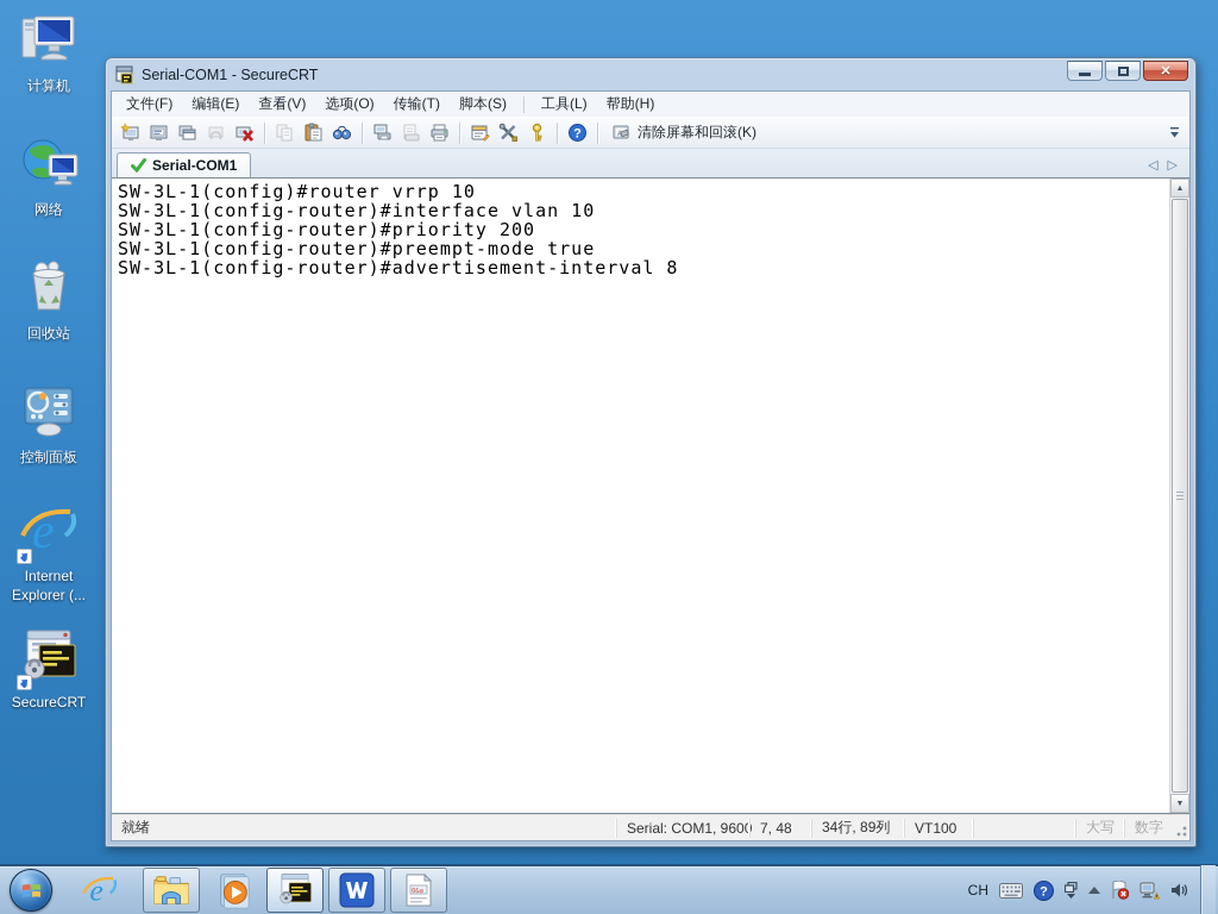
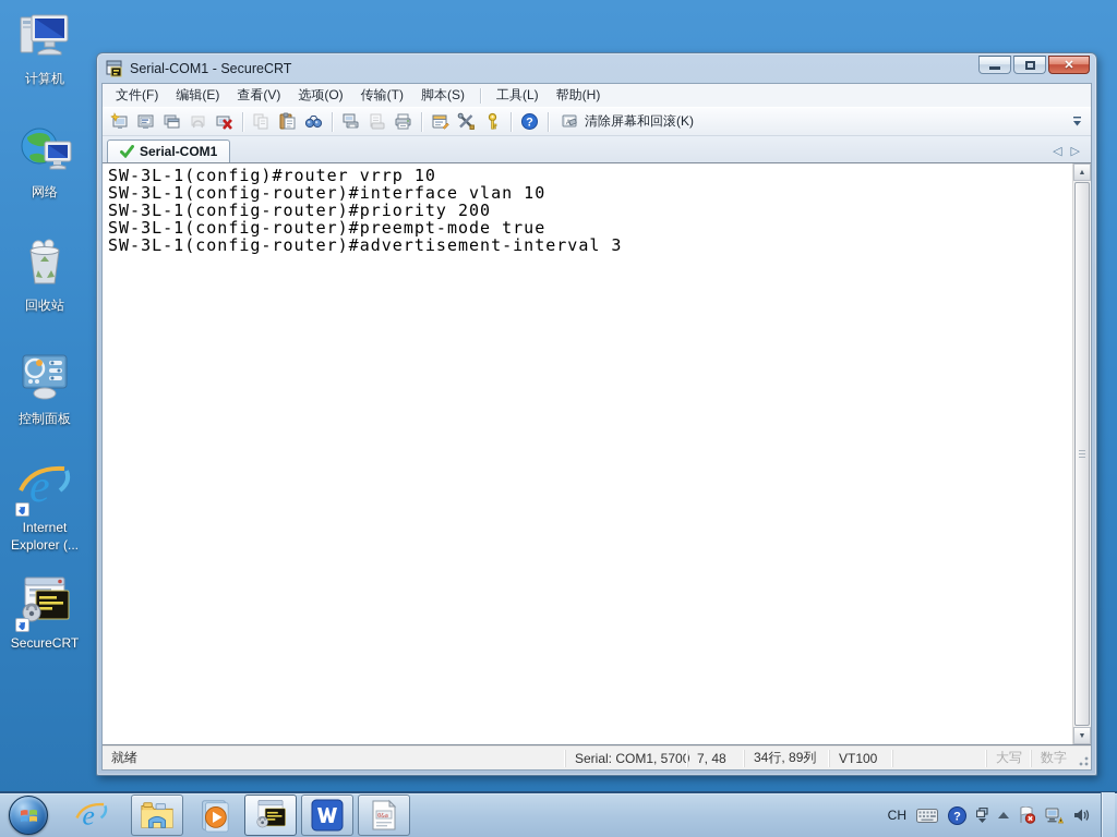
  计算机
  网络
  回收站
  控制面板
  e
  Internet Explorer (...
  SecureCRT
  Serial-COM1 - SecureCRT
  ✕
  文件(F)
  编辑(E)
  查看(V)
  选项(O)
  传输(T)
  脚本(S)
  工具(L)
  帮助(H)
  ?
  清除屏幕和回滚(K)
  Serial-COM1
  ◁
  ▷
  SW-3L-1(config)#router vrrp 10
  SW-3L-1(config-router)#interface vlan 10
  SW-3L-1(config-router)#priority 200
  SW-3L-1(config-router)#preempt-mode true
- SW-3L-1(config-router)#advertisement-interval 8
+ SW-3L-1(config-router)#advertisement-interval 3
  就绪
- Serial: COM1, 9600
+ Serial: COM1, 5700
  7, 48
  34行, 89列
  VT100
  大写
  数字
  e
  CH
  ?
